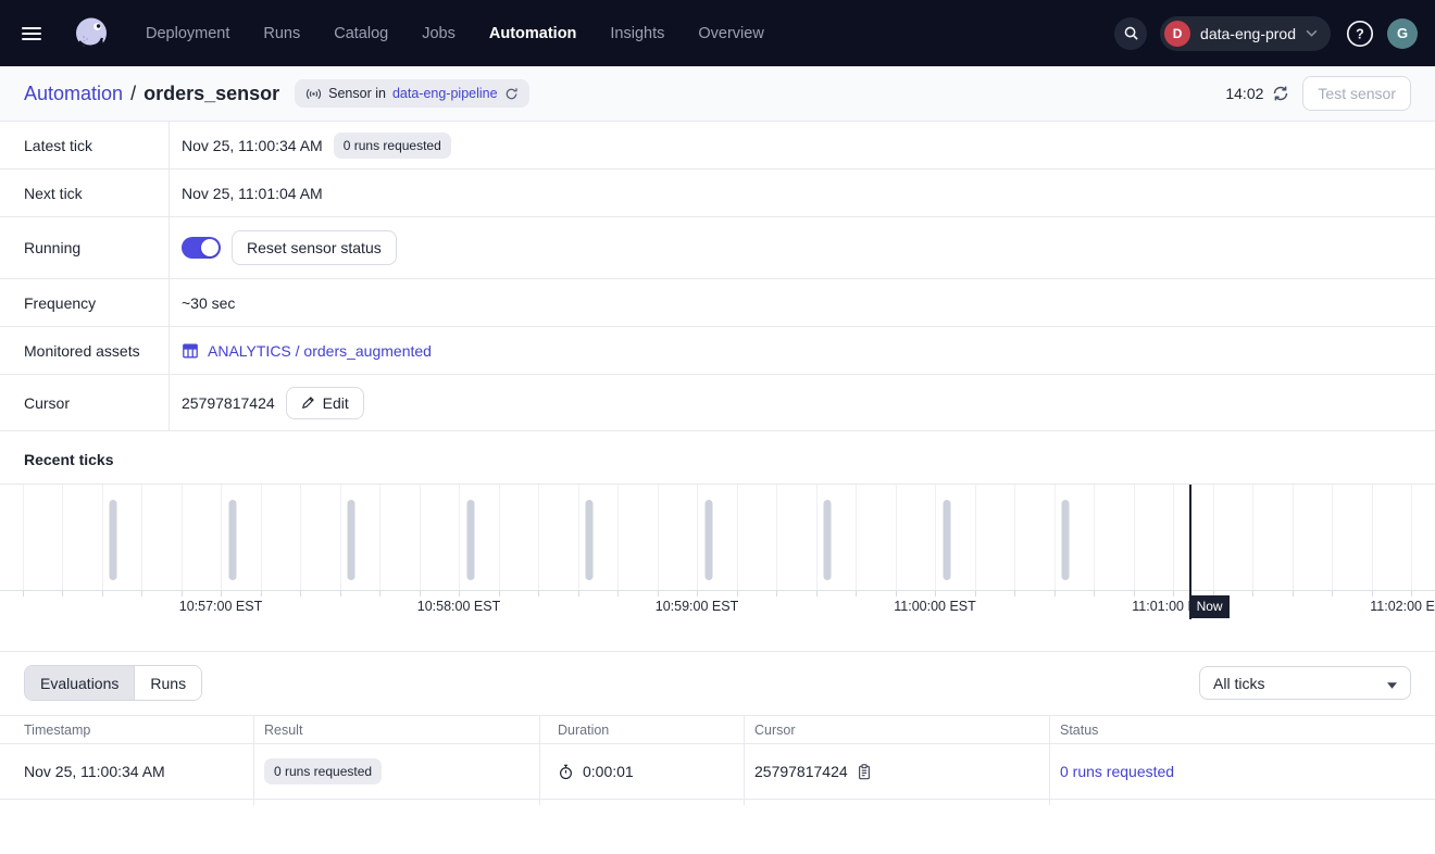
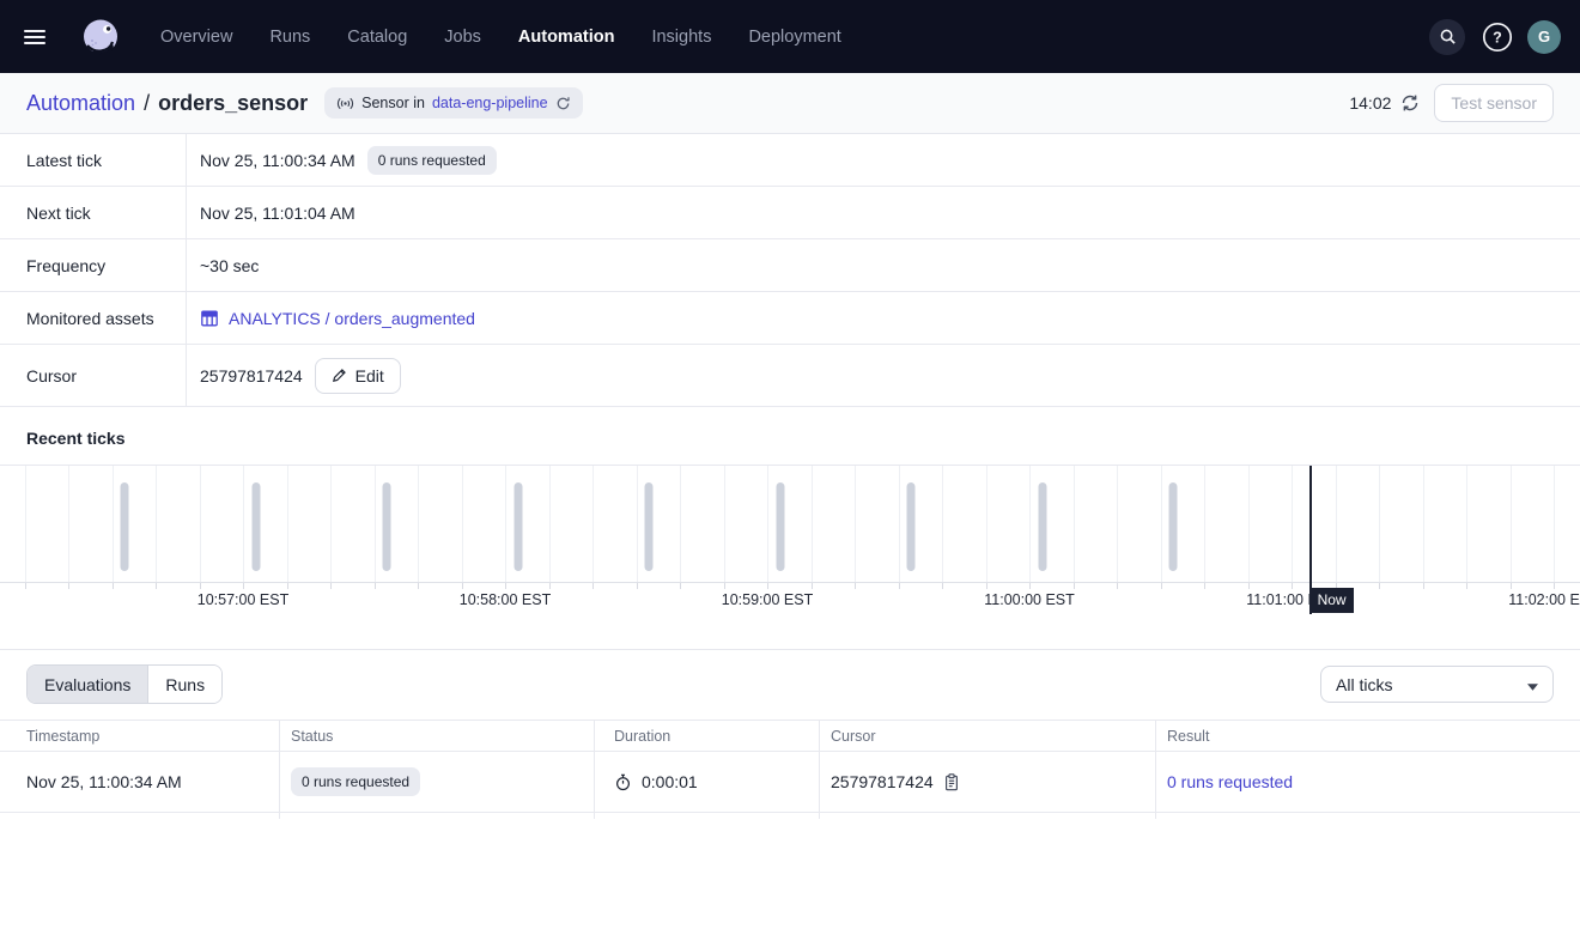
- Deployment
+ Overview
  Runs
  Catalog
  Jobs
  Automation
  Insights
- Overview
+ Deployment
- D
- data-eng-prod
  ?
  G
  Automation
  /
  orders_sensor
  Sensor in
  data-eng-pipeline
  14:02
  Test sensor
  Latest tick
  Nov 25, 11:00:34 AM
  0 runs requested
  Next tick
  Nov 25, 11:01:04 AM
- Running
- Reset sensor status
  Frequency
  ~30 sec
  Monitored assets
  ANALYTICS / orders_augmented
  Cursor
  25797817424
  Edit
  Recent ticks
  10:57:00 EST
  10:58:00 EST
  10:59:00 EST
  11:00:00 EST
  11:01:00
  11:02:00 E
  Now
  Evaluations
  Runs
  All ticks
  Timestamp
- Result
+ Status
  Duration
  Cursor
- Status
+ Result
  Nov 25, 11:00:34 AM
  0 runs requested
  0:00:01
  25797817424
  0 runs requested
